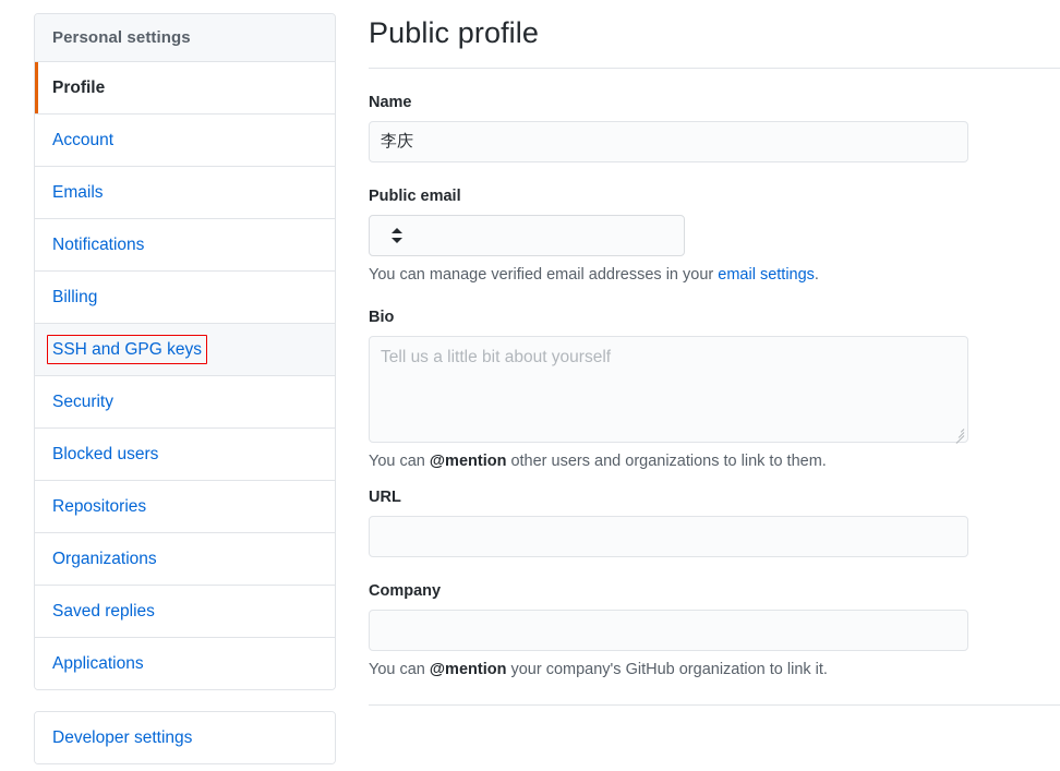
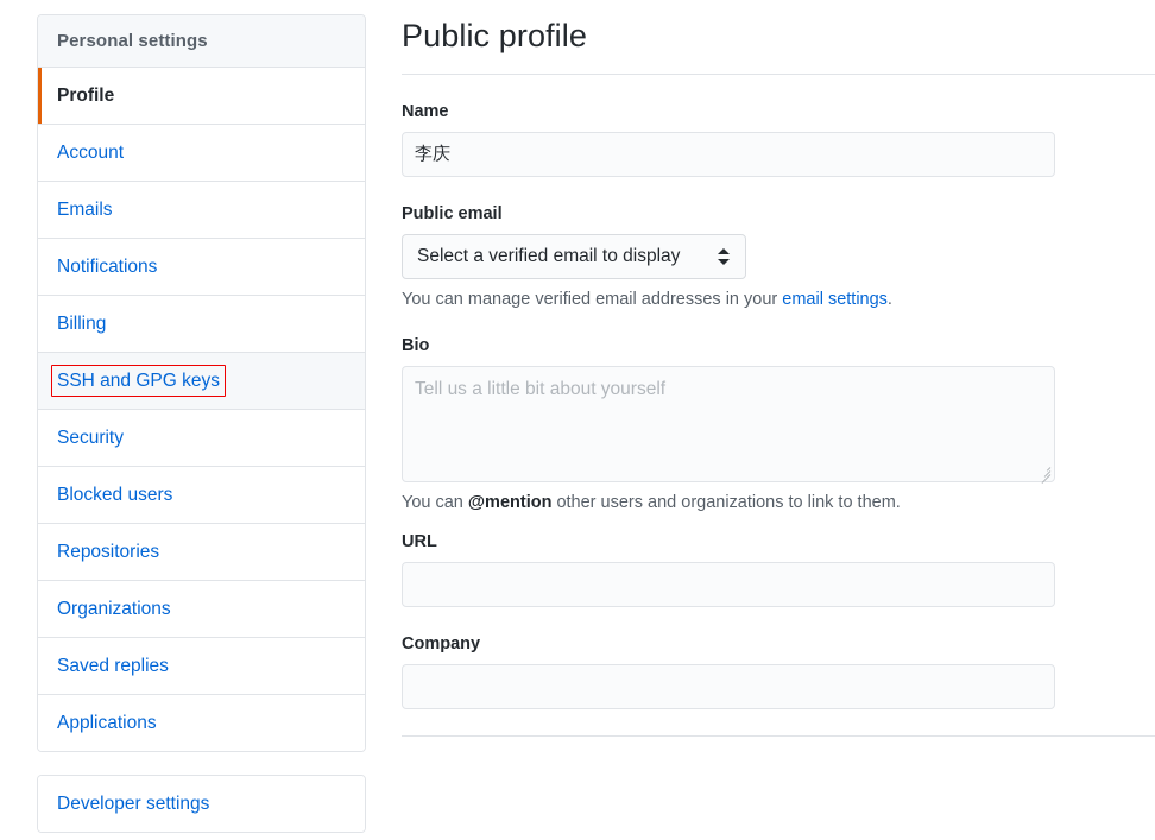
  Personal settings
  Profile
  Account
  Emails
  Notifications
  Billing
  SSH and GPG keys
  Security
  Blocked users
  Repositories
  Organizations
  Saved replies
  Applications
  Developer settings
  Public profile
  Name
  李庆
  Public email
+ Select a verified email to display
  You can manage verified email addresses in your email settings.
  Bio
  Tell us a little bit about yourself
  You can @mention other users and organizations to link to them.
  URL
  Company
- You can @mention your company's GitHub organization to link it.
